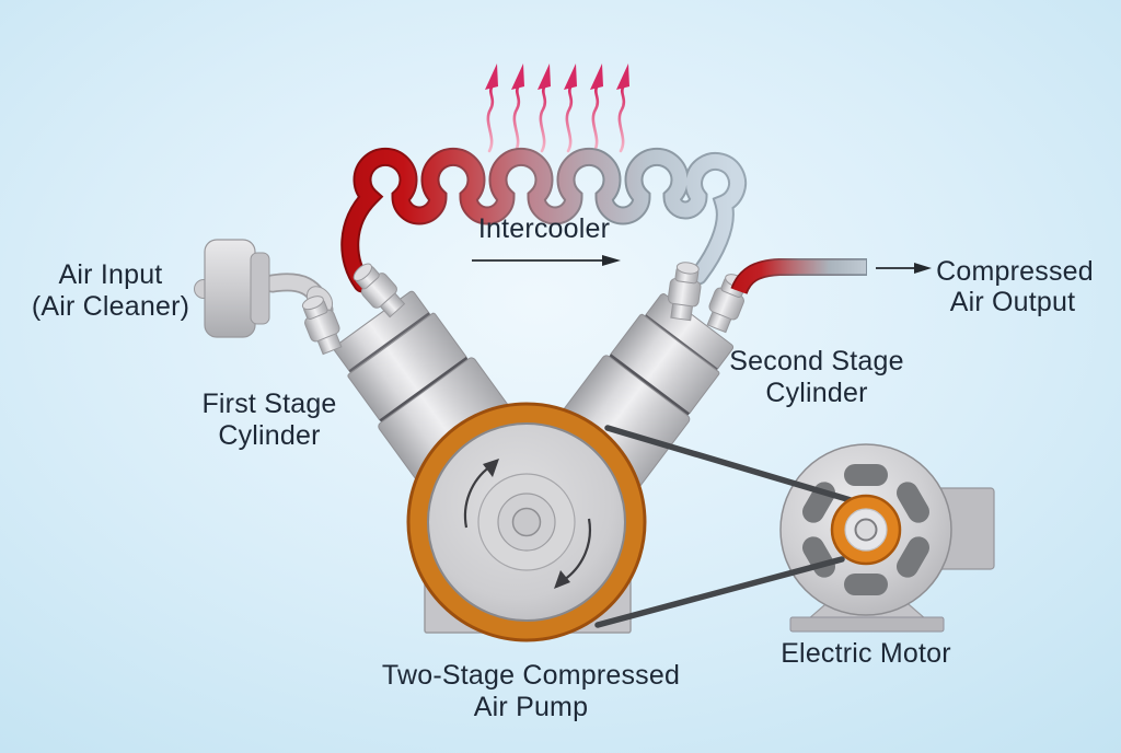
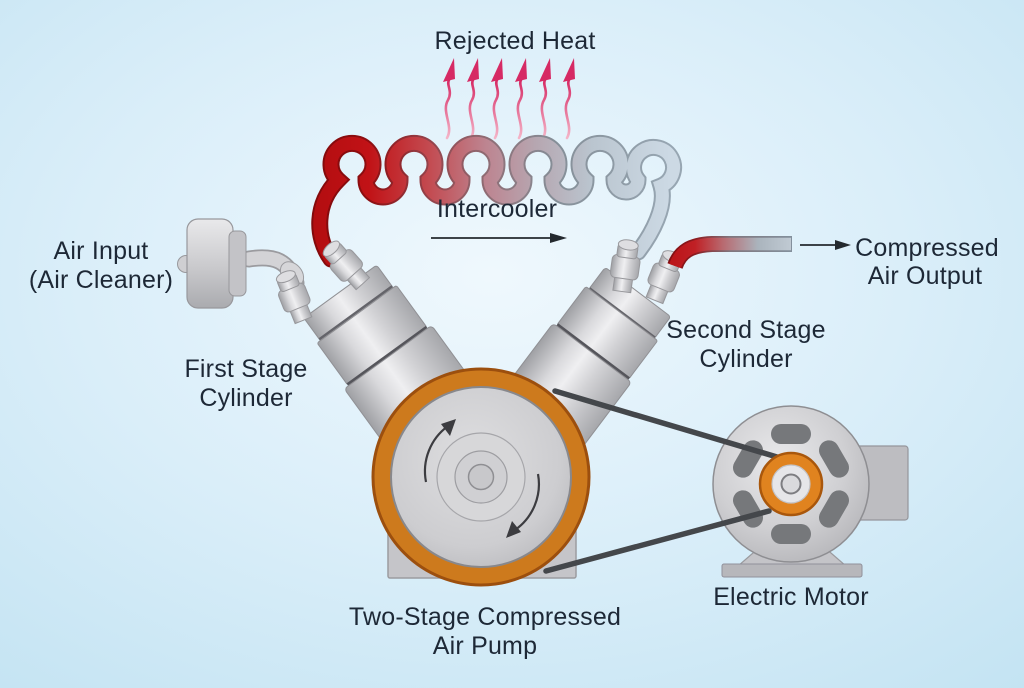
+ Rejected Heat
  Intercooler
  Air Input
  (Air Cleaner)
  First Stage
  Cylinder
  Second Stage
  Cylinder
  Electric Motor
  Compressed
  Air Output
  Two-Stage Compressed
  Air Pump
